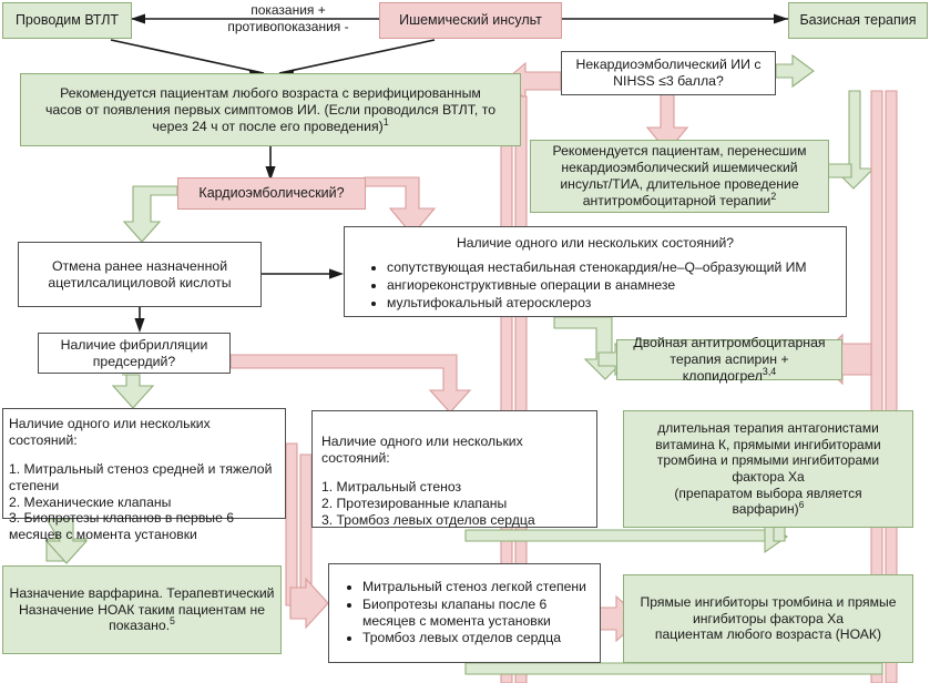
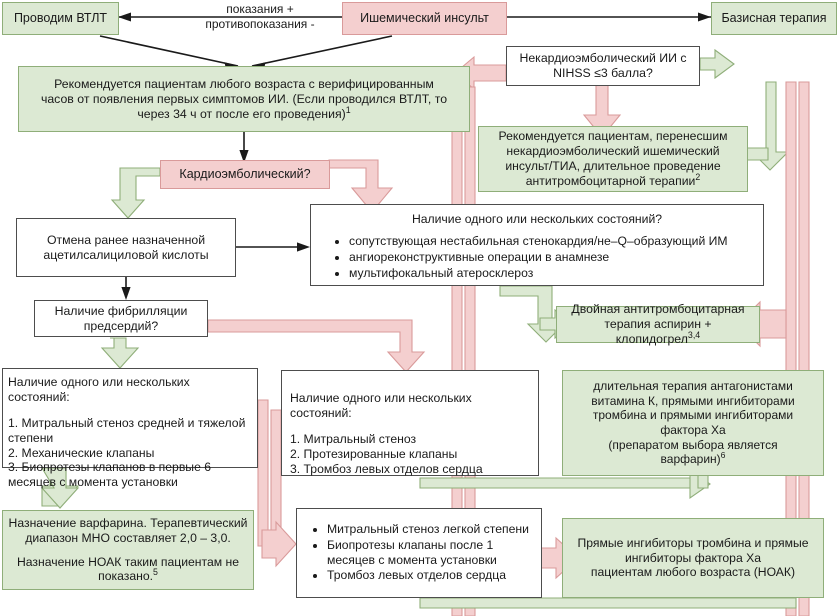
  Проводим ВТЛТ
  Ишемический инсульт
  Базисная терапия
  показания +
  противопоказания -
  Рекомендуется пациентам любого возраста с верифицированным
  часов от появления первых симптомов ИИ. (Если проводился ВТЛТ, то
- через 24 ч от после его проведения)1
+ через 34 ч от после его проведения)1
  Кардиоэмболический?
  Некардиоэмболический ИИ с
  NIHSS ≤3 балла?
  Рекомендуется пациентам, перенесшим
  некардиоэмболический ишемический
  инсульт/ТИА, длительное проведение
  антитромбоцитарной терапии2
  Наличие одного или нескольких состояний?
  сопутствующая нестабильная стенокардия/не–Q–образующий ИМ
  ангиореконструктивные операции в анамнезе
  мультифокальный атеросклероз
  Отмена ранее назначенной
  ацетилсалициловой кислоты
  Наличие фибрилляции
  предсердий?
  Двойная антитромбоцитарная
  терапия аспирин + клопидогрел3,4
  Наличие одного или нескольких состояний:
  1. Митральный стеноз средней и тяжелой степени
  2. Механические клапаны
  3. Биопротезы клапанов в первые 6 месяцев с момента установки
  Наличие одного или нескольких состояний:
  1. Митральный стеноз
  2. Протезированные клапаны
  3. Тромбоз левых отделов сердца
  длительная терапия антагонистами
  витамина К, прямыми ингибиторами
  тромбина и прямыми ингибиторами
  фактора Ха
  (препаратом выбора является
  варфарин)6
  Назначение варфарина. Терапевтический
+ диапазон МНО составляет 2,0 – 3,0.
  Назначение НОАК таким пациентам не
  показано.5
  Митральный стеноз легкой степени
- Биопротезы клапаны после 6 месяцев с момента установки
+ Биопротезы клапаны после 1 месяцев с момента установки
  Тромбоз левых отделов сердца
  Прямые ингибиторы тромбина и прямые
  ингибиторы фактора Ха
  пациентам любого возраста (НОАК)
